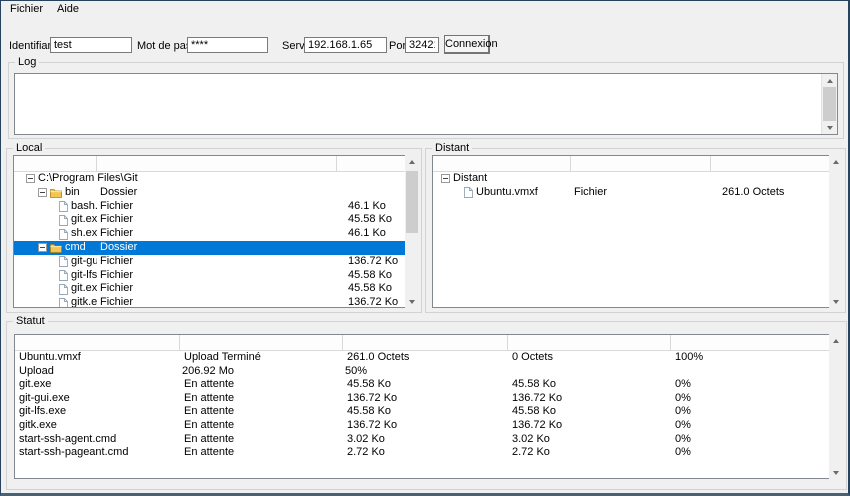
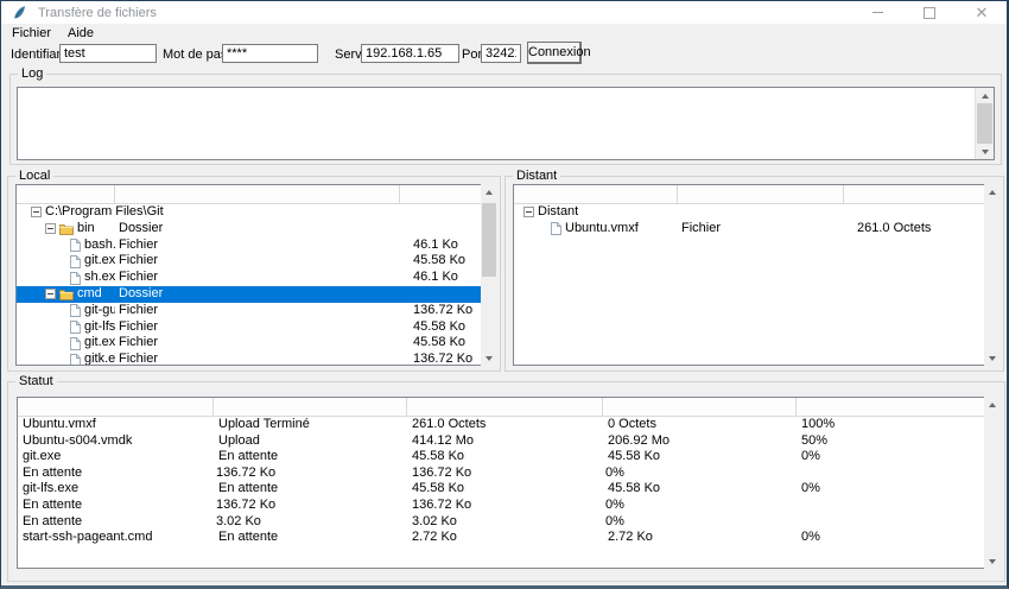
+ Transfère de fichiers
+ ✕
  Fichier
  Aide
  Identifia
  test
  ****
  192.168.1.65
  3242
  Connexion
  Log
  Local
  C:\Program Files\Git
  bin
  Dossier
  Fichier
  46.1 Ko
  git.ex
  Fichier
  45.58 Ko
  sh.ex
  Fichier
  46.1 Ko
  cmd
  Dossier
  Fichier
  136.72 Ko
  Fichier
  45.58 Ko
  git.ex
  Fichier
  45.58 Ko
  gitk.e
  Fichier
  136.72 Ko
  Distant
  Distant
  Ubuntu.vmxf
  Fichier
  261.0 Octets
  Statut
  Ubuntu.vmxf
  Upload Terminé
  261.0 Octets
  0 Octets
  100%
+ Ubuntu-s004.vmdk
  Upload
+ 414.12 Mo
  206.92 Mo
  50%
  git.exe
  En attente
  45.58 Ko
  45.58 Ko
  0%
- git-gui.exe
  En attente
  136.72 Ko
  136.72 Ko
  0%
  git-lfs.exe
  En attente
  45.58 Ko
  45.58 Ko
  0%
- gitk.exe
  En attente
  136.72 Ko
  136.72 Ko
  0%
- start-ssh-agent.cmd
  En attente
  3.02 Ko
  3.02 Ko
  0%
  start-ssh-pageant.cmd
  En attente
  2.72 Ko
  2.72 Ko
  0%
